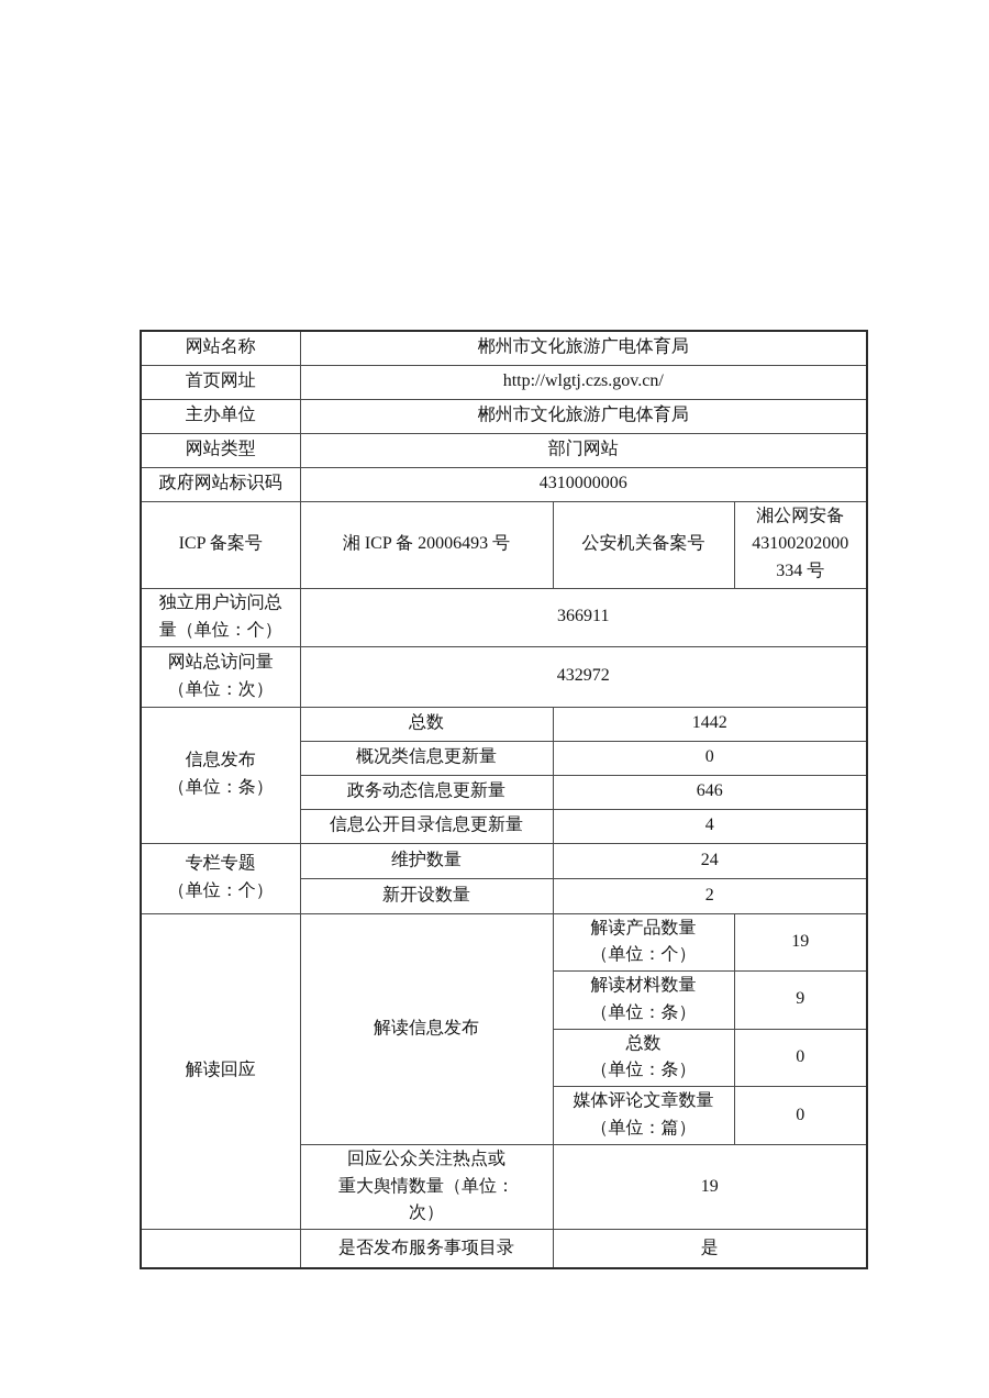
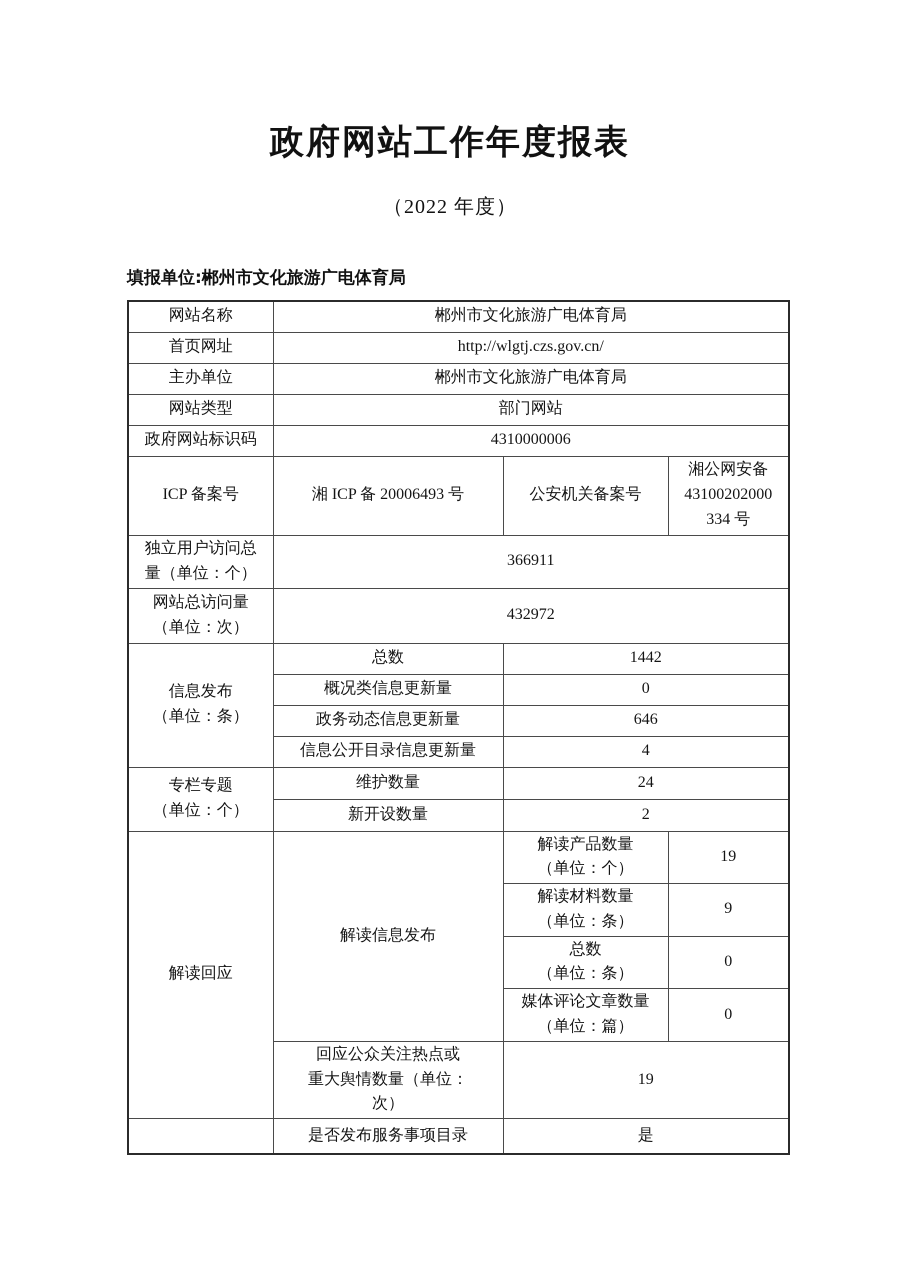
+ 政府网站工作年度报表
+ （2022 年度）
+ 填报单位:郴州市文化旅游广电体育局
  网站名称	郴州市文化旅游广电体育局
  首页网址	http://wlgtj.czs.gov.cn/
  主办单位	郴州市文化旅游广电体育局
  网站类型	部门网站
  政府网站标识码	4310000006
  ICP 备案号	湘 ICP 备 20006493 号	公安机关备案号	湘公网安备 43100202000 334 号
  独立用户访问总 量（单位：个）	366911
  网站总访问量 （单位：次）	432972
  信息发布 （单位：条）	总数	1442
  概况类信息更新量	0
  政务动态信息更新量	646
  信息公开目录信息更新量	4
  专栏专题 （单位：个）	维护数量	24
  新开设数量	2
  解读回应	解读信息发布	解读产品数量 （单位：个）	19
  解读材料数量 （单位：条）	9
  总数 （单位：条）	0
  媒体评论文章数量 （单位：篇）	0
  回应公众关注热点或 重大舆情数量（单位： 次）	19
  	是否发布服务事项目录	是
